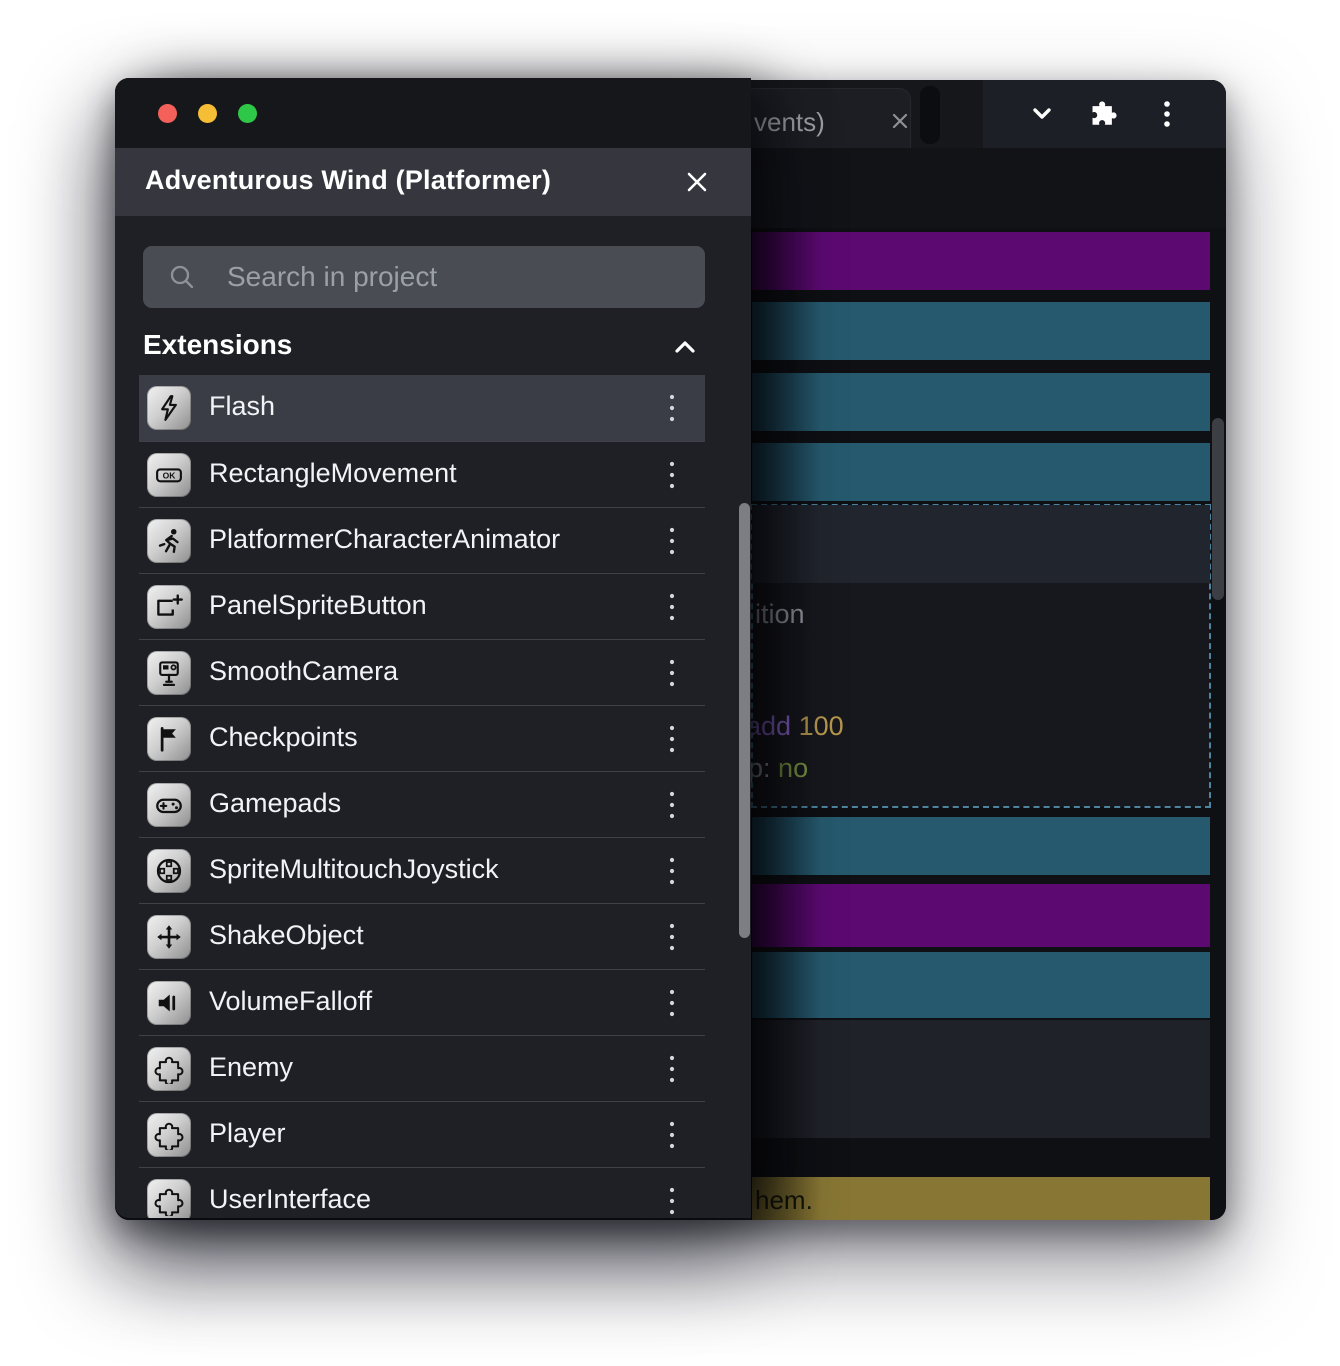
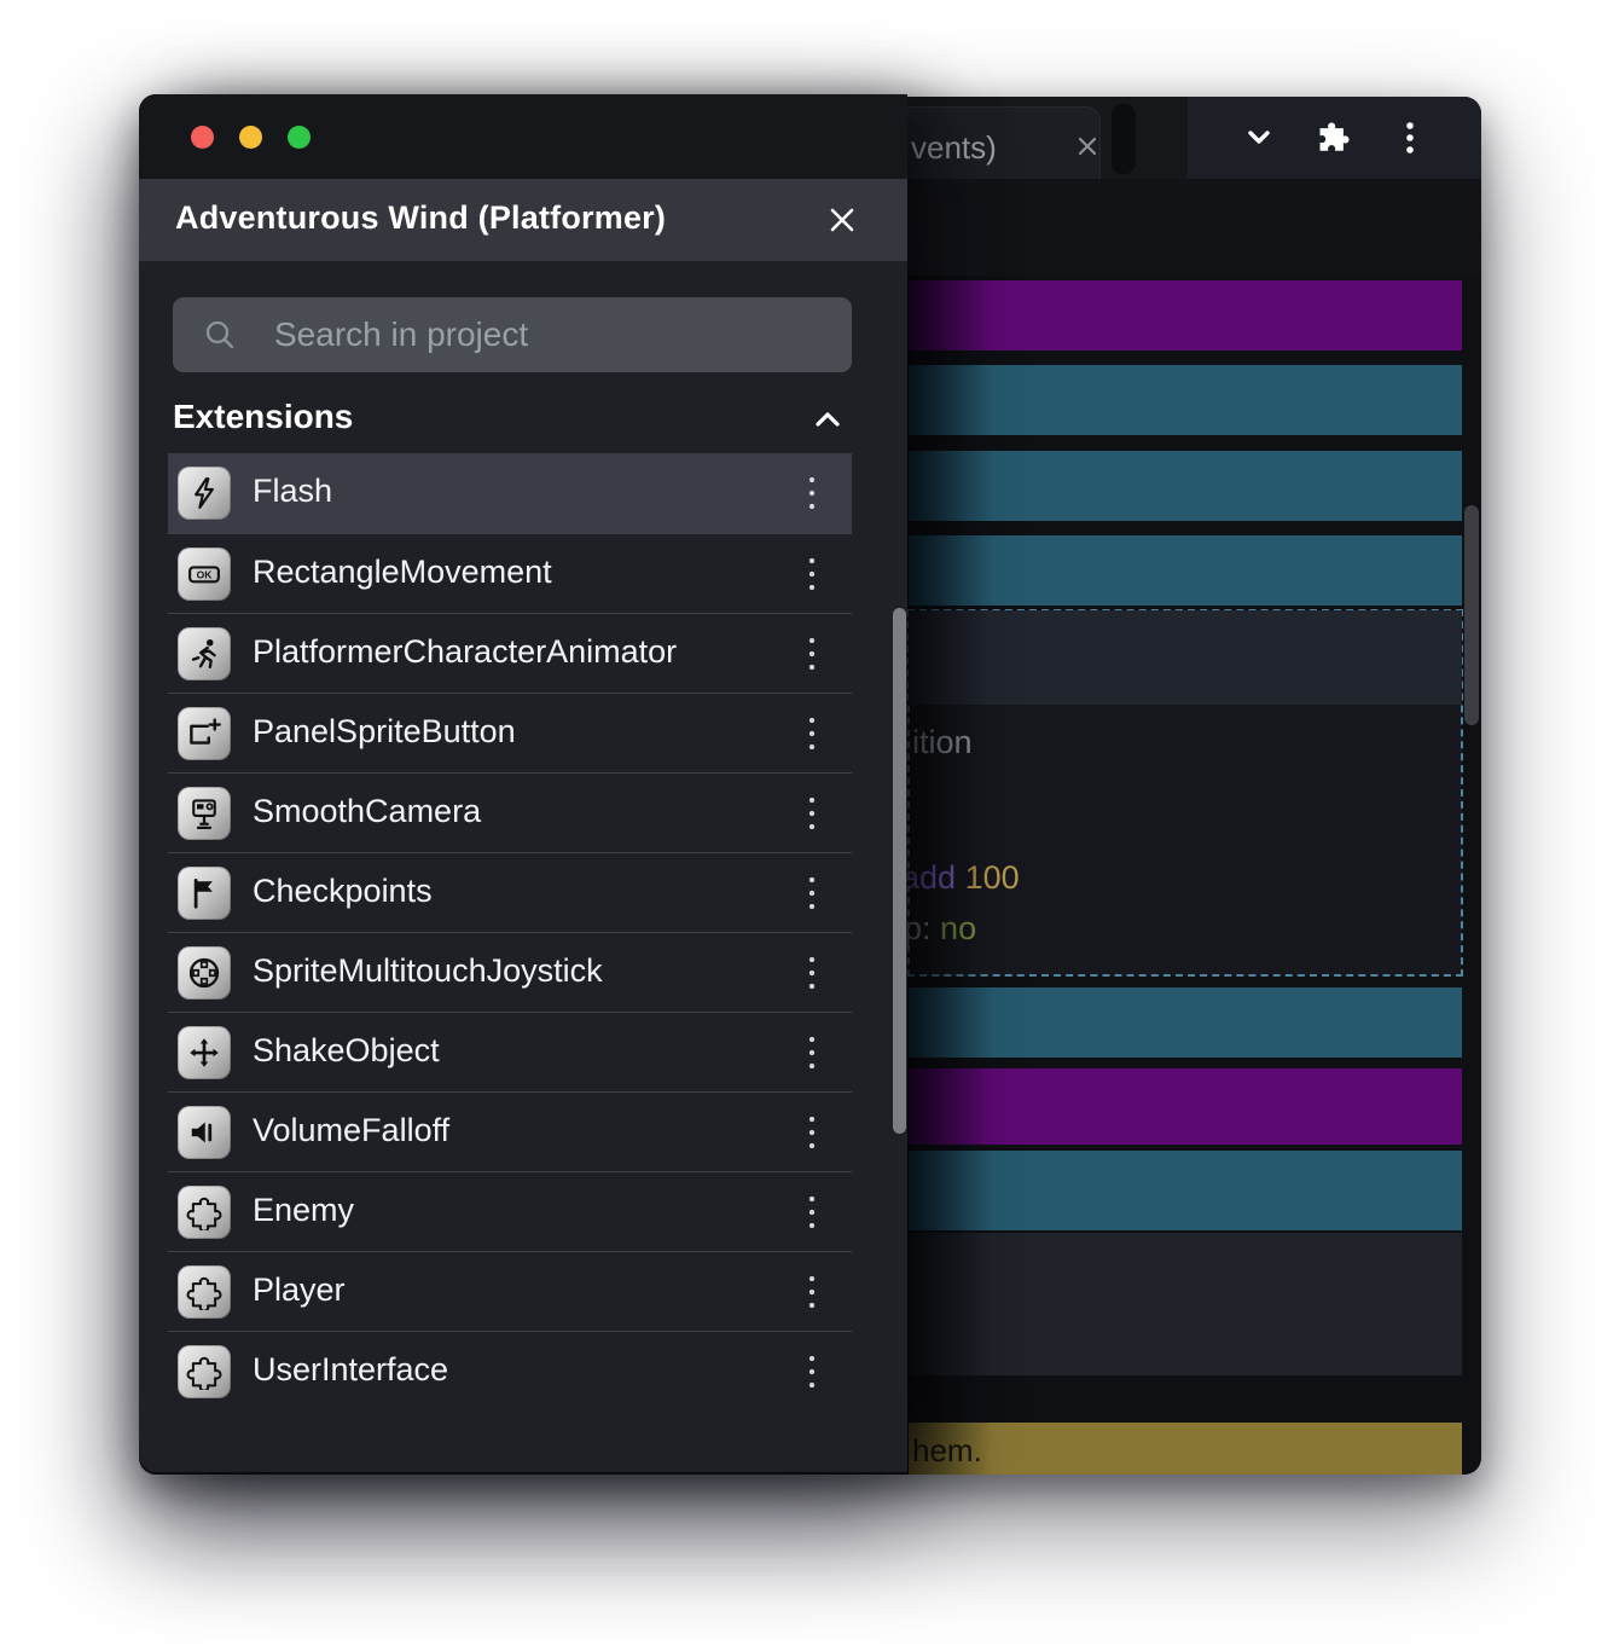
  vents)
  Adventurous Wind (Platformer)
  Search in project
  Extensions
  Flash
  OK
  RectangleMovement
  PlatformerCharacterAnimator
  PanelSpriteButton
  SmoothCamera
  Checkpoints
- Gamepads
  SpriteMultitouchJoystick
  ShakeObject
  VolumeFalloff
  Enemy
  Player
  UserInterface
